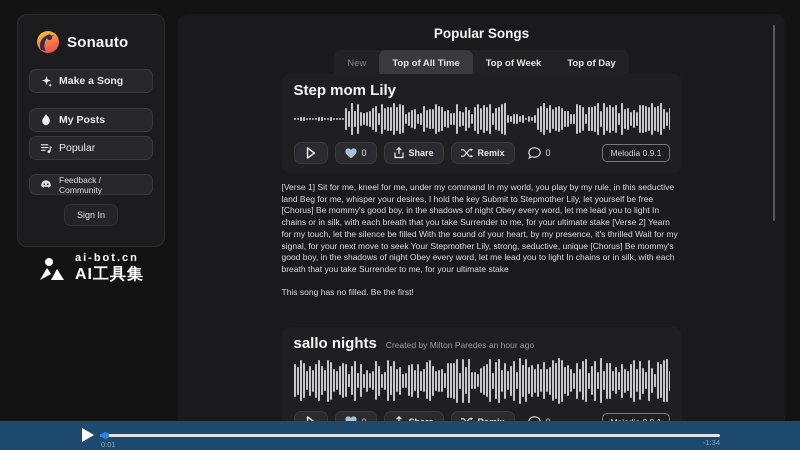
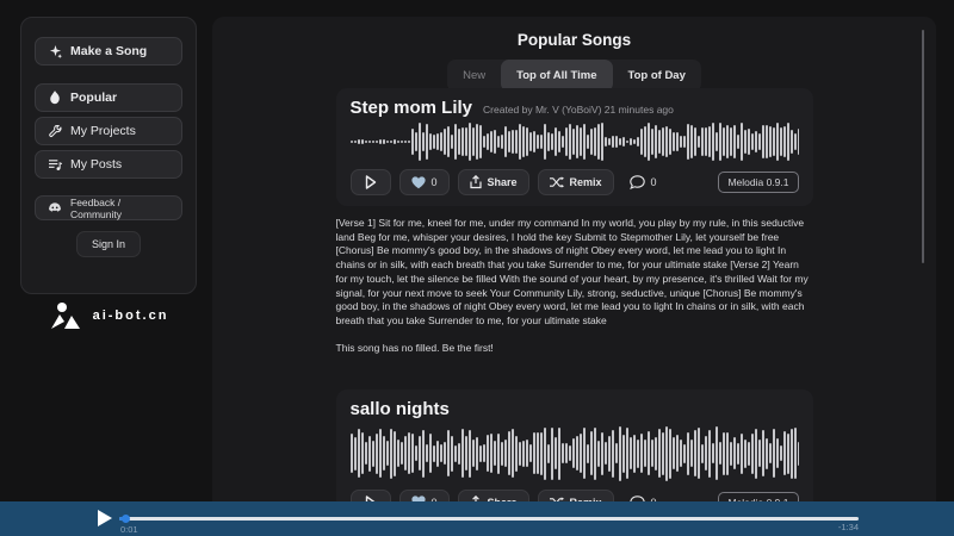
- Sonauto
  Make a Song
- My Posts
+ Popular
+ My Projects
- Popular
+ My Posts
  Feedback / Community
  Sign In
  ai-bot.cn
- AI工具集
  Popular Songs
  New
  Top of All Time
- Top of Week
  Top of Day
  Step mom Lily
+ Created by Mr. V (YoBoiV) 21 minutes ago
  0
  Share
  Remix
  0
  Melodia 0.9.1
- [Verse 1] Sit for me, kneel for me, under my command In my world, you play by my rule, in this seductive land Beg for me, whisper your desires, I hold the key Submit to Stepmother Lily, let yourself be free [Chorus] Be mommy's good boy, in the shadows of night Obey every word, let me lead you to light In chains or in silk, with each breath that you take Surrender to me, for your ultimate stake [Verse 2] Yearn for my touch, let the silence be filled With the sound of your heart, by my presence, it's thrilled Wait for my signal, for your next move to seek Your Stepmother Lily, strong, seductive, unique [Chorus] Be mommy's good boy, in the shadows of night Obey every word, let me lead you to light In chains or in silk, with each breath that you take Surrender to me, for your ultimate stake
+ [Verse 1] Sit for me, kneel for me, under my command In my world, you play by my rule, in this seductive land Beg for me, whisper your desires, I hold the key Submit to Stepmother Lily, let yourself be free [Chorus] Be mommy's good boy, in the shadows of night Obey every word, let me lead you to light In chains or in silk, with each breath that you take Surrender to me, for your ultimate stake [Verse 2] Yearn for my touch, let the silence be filled With the sound of your heart, by my presence, it's thrilled Wait for my signal, for your next move to seek Your Community Lily, strong, seductive, unique [Chorus] Be mommy's good boy, in the shadows of night Obey every word, let me lead you to light In chains or in silk, with each breath that you take Surrender to me, for your ultimate stake
  This song has no filled. Be the first!
  sallo nights
- Created by Milton Paredes an hour ago
  0:01
  -1:34
